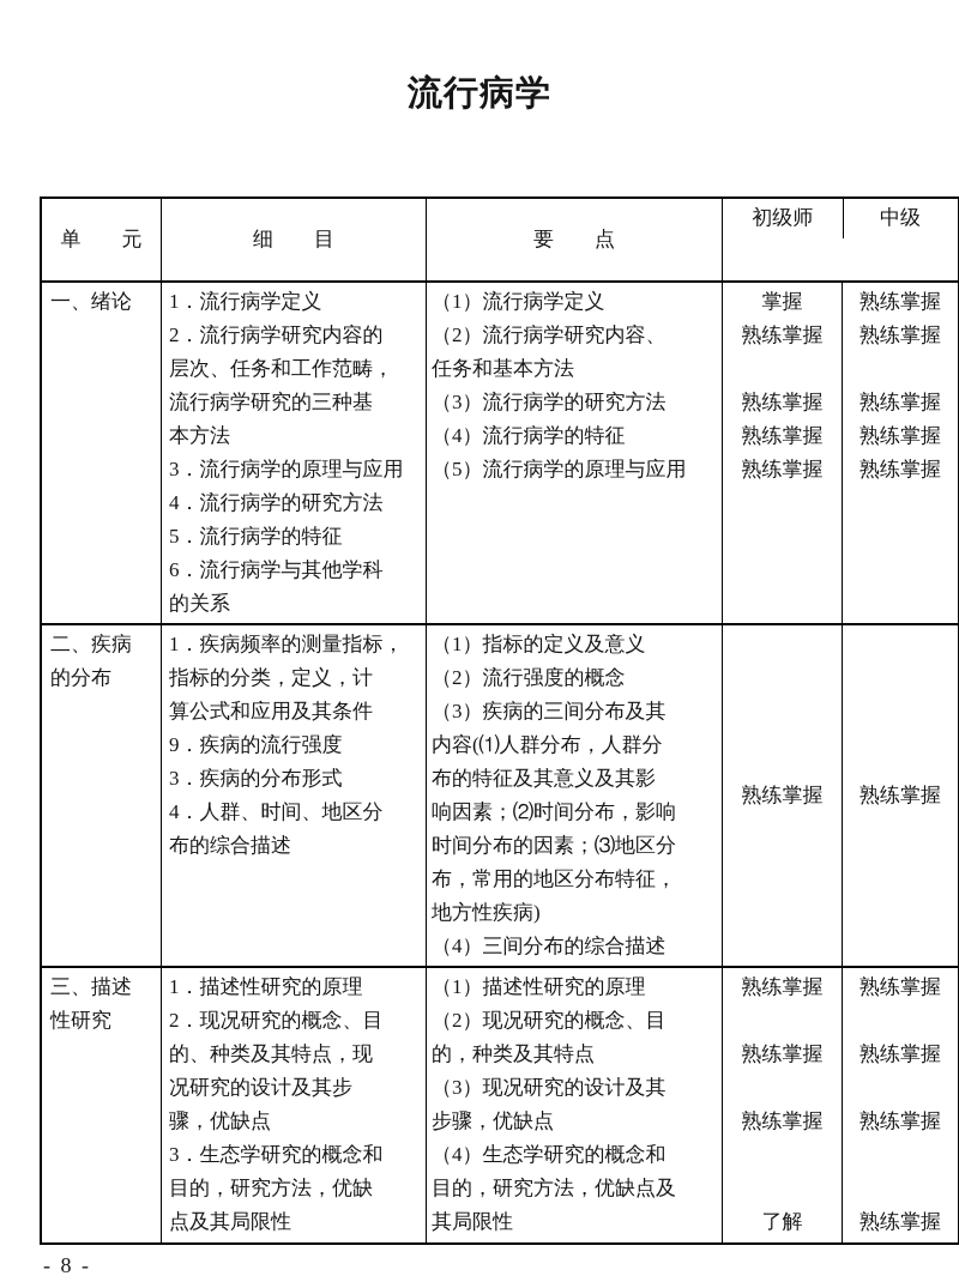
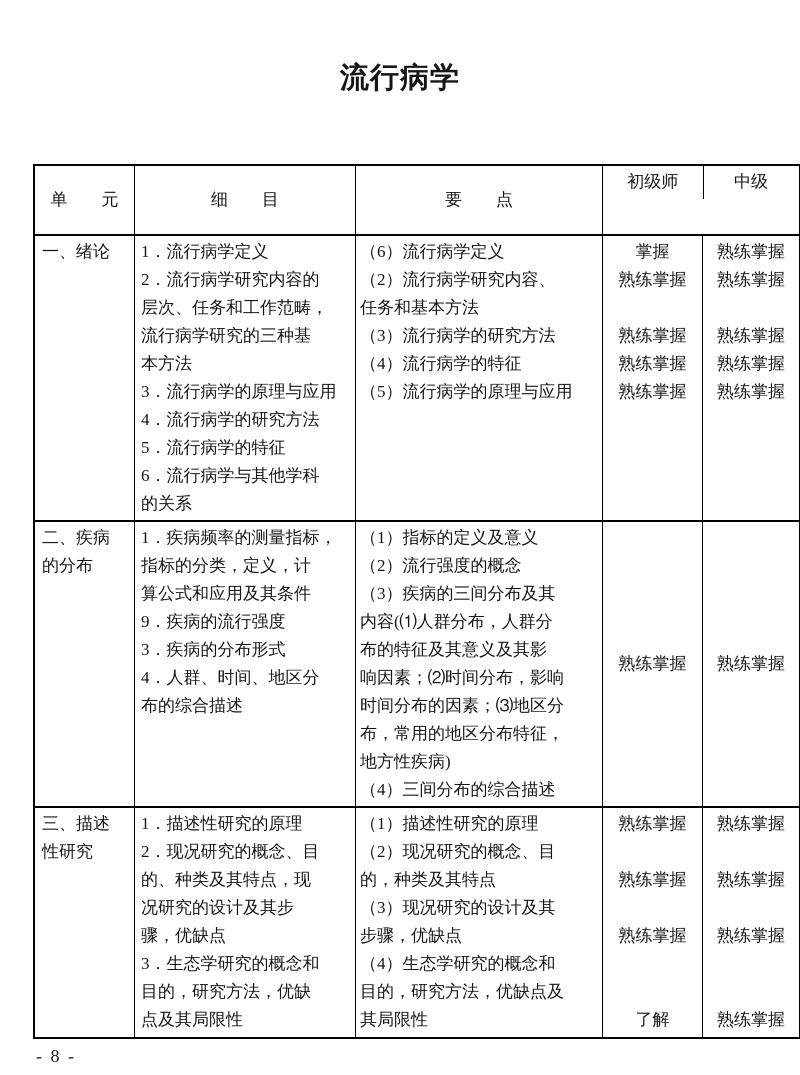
  流行病学
  单 元
  细 目
  要 点
  初级师
  中级
  一、绪论
  1．流行病学定义
  2．流行病学研究内容的
  层次、任务和工作范畴，
  流行病学研究的三种基
  本方法
  3．流行病学的原理与应用
  4．流行病学的研究方法
  5．流行病学的特征
  6．流行病学与其他学科
  的关系
- （1）流行病学定义
+ （6）流行病学定义
  （2）流行病学研究内容、
  任务和基本方法
  （3）流行病学的研究方法
  （4）流行病学的特征
  （5）流行病学的原理与应用
  掌握
  熟练掌握
  熟练掌握
  熟练掌握
  熟练掌握
  熟练掌握
  熟练掌握
  熟练掌握
  熟练掌握
  熟练掌握
  二、疾病
  的分布
  1．疾病频率的测量指标，
  指标的分类，定义，计
  算公式和应用及其条件
  9．疾病的流行强度
  3．疾病的分布形式
  4．人群、时间、地区分
  布的综合描述
  （1）指标的定义及意义
  （2）流行强度的概念
  （3）疾病的三间分布及其
  内容(⑴人群分布，人群分
  布的特征及其意义及其影
  响因素；⑵时间分布，影响
  时间分布的因素；⑶地区分
  布，常用的地区分布特征，
  地方性疾病)
  （4）三间分布的综合描述
  熟练掌握
  熟练掌握
  三、描述
  性研究
  1．描述性研究的原理
  2．现况研究的概念、目
  的、种类及其特点，现
  况研究的设计及其步
  骤，优缺点
  3．生态学研究的概念和
  目的，研究方法，优缺
  点及其局限性
  （1）描述性研究的原理
  （2）现况研究的概念、目
  的，种类及其特点
  （3）现况研究的设计及其
  步骤，优缺点
  （4）生态学研究的概念和
  目的，研究方法，优缺点及
  其局限性
  熟练掌握
  熟练掌握
  熟练掌握
  了解
  熟练掌握
  熟练掌握
  熟练掌握
  熟练掌握
  - 8 -
